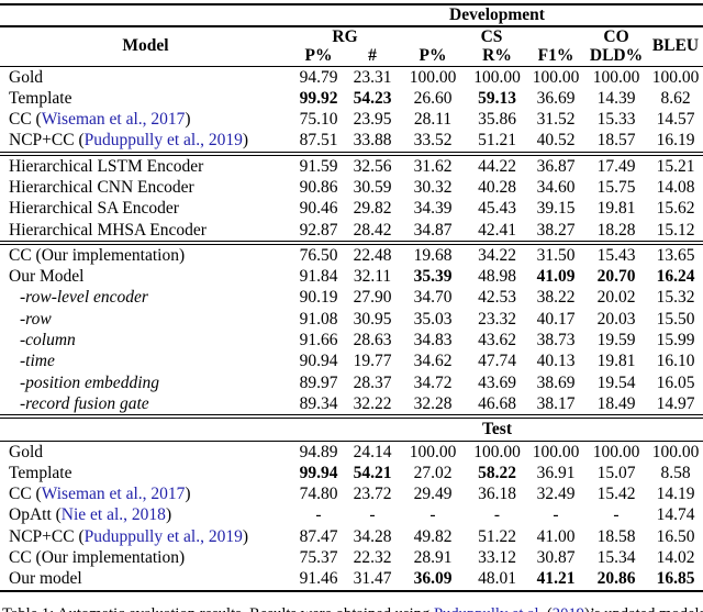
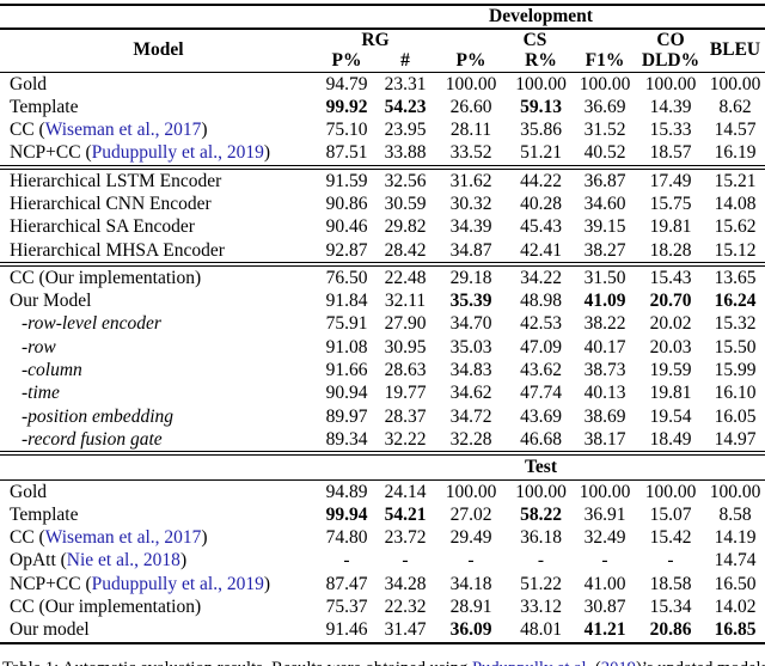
  	Development
  Model	RG	CS	CO	BLEU
  P%	#	P%	R%	F1%	DLD%
  Gold	94.79	23.31	100.00	100.00	100.00	100.00	100.00
  Template	99.92	54.23	26.60	59.13	36.69	14.39	8.62
  CC (Wiseman et al., 2017)	75.10	23.95	28.11	35.86	31.52	15.33	14.57
  NCP+CC (Puduppully et al., 2019)	87.51	33.88	33.52	51.21	40.52	18.57	16.19
  Hierarchical LSTM Encoder	91.59	32.56	31.62	44.22	36.87	17.49	15.21
  Hierarchical CNN Encoder	90.86	30.59	30.32	40.28	34.60	15.75	14.08
  Hierarchical SA Encoder	90.46	29.82	34.39	45.43	39.15	19.81	15.62
  Hierarchical MHSA Encoder	92.87	28.42	34.87	42.41	38.27	18.28	15.12
- CC (Our implementation)	76.50	22.48	19.68	34.22	31.50	15.43	13.65
+ CC (Our implementation)	76.50	22.48	29.18	34.22	31.50	15.43	13.65
  Our Model	91.84	32.11	35.39	48.98	41.09	20.70	16.24
- -row-level encoder	90.19	27.90	34.70	42.53	38.22	20.02	15.32
+ -row-level encoder	75.91	27.90	34.70	42.53	38.22	20.02	15.32
- -row	91.08	30.95	35.03	23.32	40.17	20.03	15.50
+ -row	91.08	30.95	35.03	47.09	40.17	20.03	15.50
  -column	91.66	28.63	34.83	43.62	38.73	19.59	15.99
  -time	90.94	19.77	34.62	47.74	40.13	19.81	16.10
  -position embedding	89.97	28.37	34.72	43.69	38.69	19.54	16.05
  -record fusion gate	89.34	32.22	32.28	46.68	38.17	18.49	14.97
  	Test
  Gold	94.89	24.14	100.00	100.00	100.00	100.00	100.00
  Template	99.94	54.21	27.02	58.22	36.91	15.07	8.58
  CC (Wiseman et al., 2017)	74.80	23.72	29.49	36.18	32.49	15.42	14.19
  OpAtt (Nie et al., 2018)	-	-	-	-	-	-	14.74
- NCP+CC (Puduppully et al., 2019)	87.47	34.28	49.82	51.22	41.00	18.58	16.50
+ NCP+CC (Puduppully et al., 2019)	87.47	34.28	34.18	51.22	41.00	18.58	16.50
  CC (Our implementation)	75.37	22.32	28.91	33.12	30.87	15.34	14.02
  Our model	91.46	31.47	36.09	48.01	41.21	20.86	16.85
